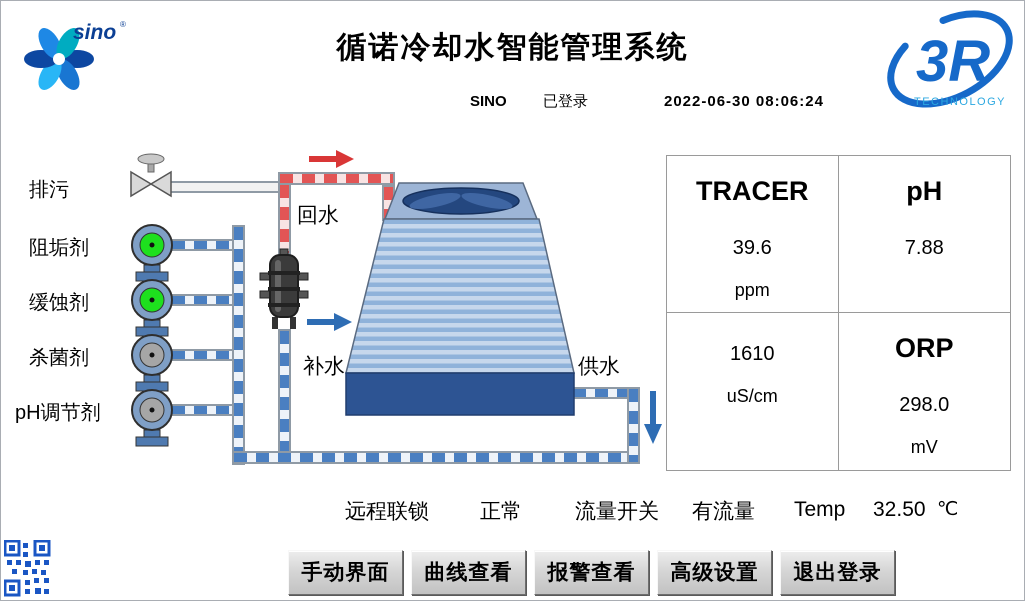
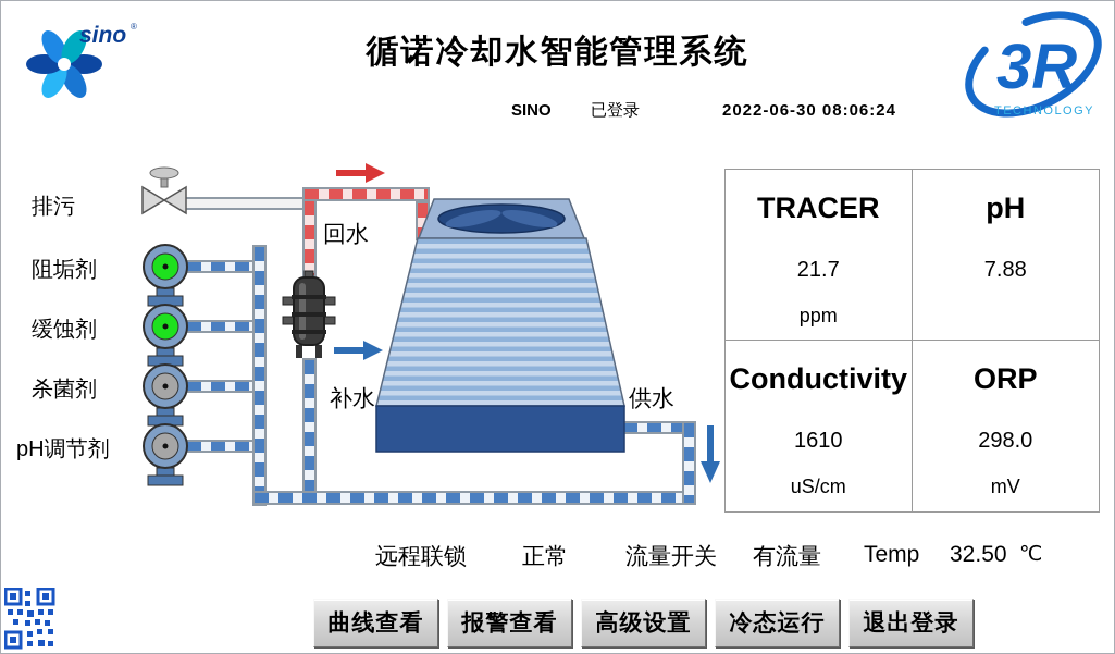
  sino
  ®
  循诺冷却水智能管理系统
  SINO
  已登录
  2022-06-30 08:06:24
  3R
  TECHNOLOGY
  回水
  补水
  供水
  排污
  阻垢剂
  缓蚀剂
  杀菌剂
  pH调节剂
  TRACER
- 39.6
+ 21.7
  ppm
  pH
  7.88
+ Conductivity
  1610
  uS/cm
  ORP
  298.0
  mV
  远程联锁
  正常
  流量开关
  有流量
  Temp
  32.50
  ℃
- 手动界面
  曲线查看
  报警查看
  高级设置
+ 冷态运行
  退出登录
